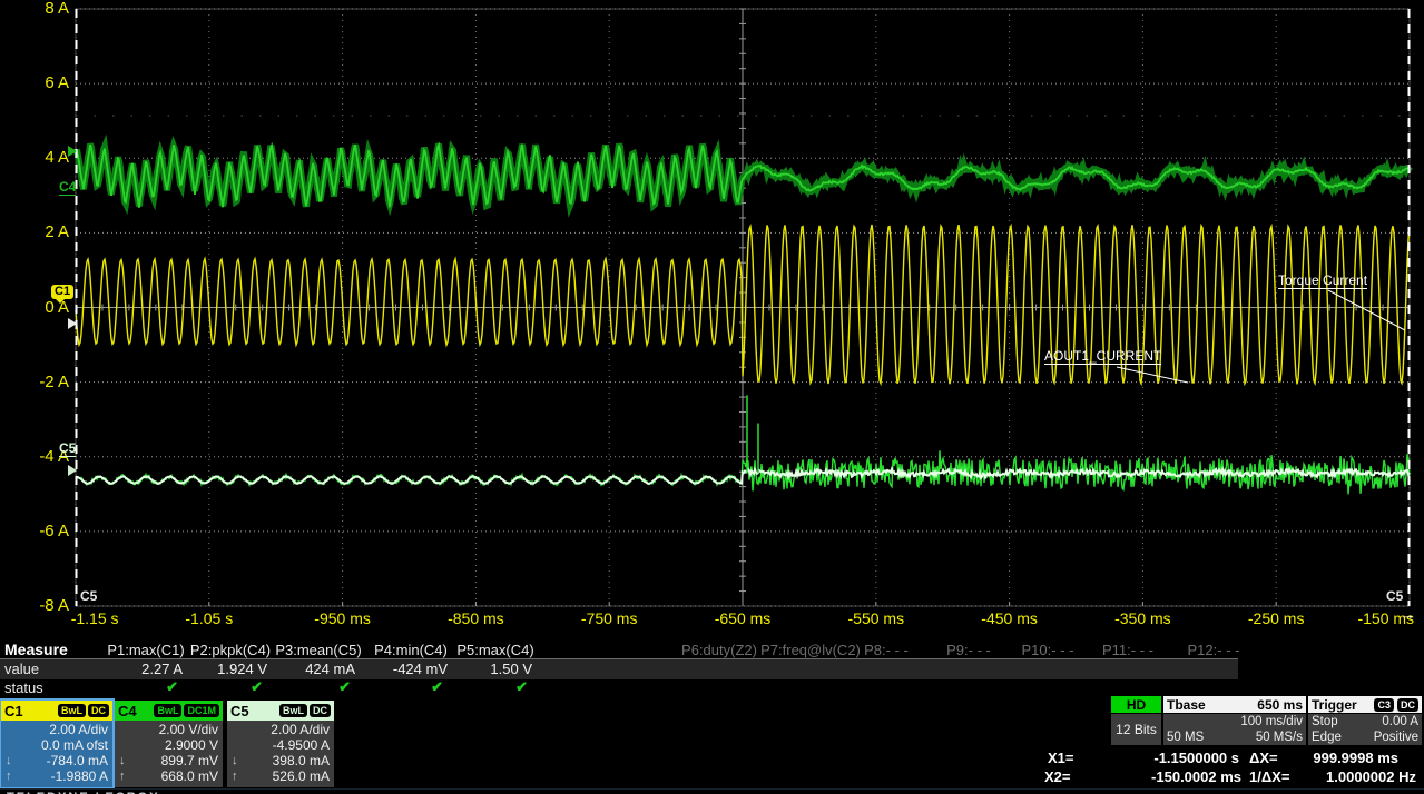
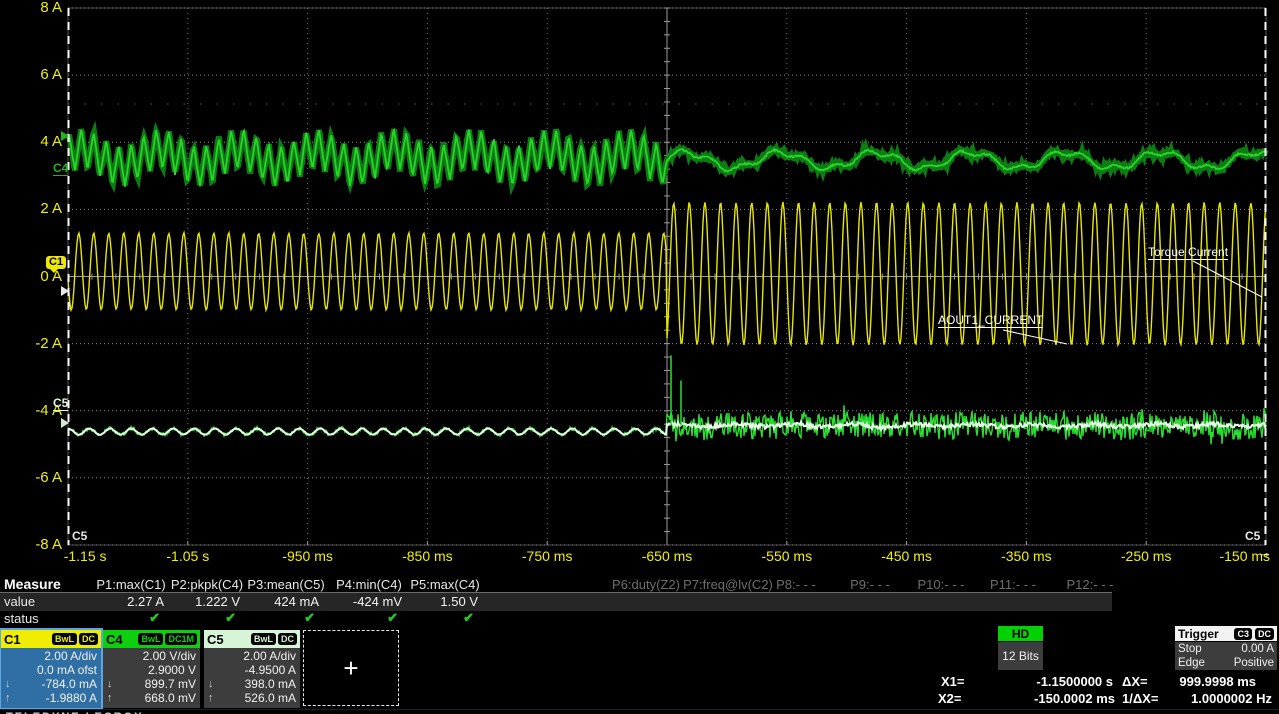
  8 A
  6 A
  4 A
  2 A
  -2 A
  -4 A
  -6 A
  -8 A
  -1.15 s
  -1.05 s
  -950 ms
  -850 ms
  -750 ms
  -650 ms
  -550 ms
  -450 ms
  -350 ms
  -250 ms
  -150 ms
  C4
  C1
  C5
  Torque Current
  AOUT1_CURRENT
  C5
  C5
  →
  Measure
  value
  status
  P1:max(C1)
  2.27 A
  ✔
  P2:pkpk(C4)
- 1.924 V
+ 1.222 V
  ✔
  P3:mean(C5)
  424 mA
  ✔
  P4:min(C4)
  -424 mV
  ✔
  P5:max(C4)
  1.50 V
  ✔
  P6:duty(Z2)
  P7:freq@lv(C2)
  P8:- - -
  P9:- - -
  P10:- - -
  P11:- - -
  P12:- - -
  C1
  BwL
  DC
  2.00 A/div
  0.0 mA ofst
  ↓
  -784.0 mA
  ↑
  -1.9880 A
  C4
  BwL
  DC1M
  2.00 V/div
  2.9000 V
  ↓
  899.7 mV
  ↑
  668.0 mV
  C5
  BwL
  DC
  2.00 A/div
  -4.9500 A
  ↓
  398.0 mA
  ↑
  526.0 mA
+ +
  HD
  12 Bits
- Tbase
- 650 ms
- 100 ms/div
- 50 MS
- 50 MS/s
  Trigger
  C3
  DC
  Stop
  0.00 A
  Edge
  Positive
  X1=
  -1.1500000 s
  ΔX=
  999.9998 ms
  X2=
  -150.0002 ms
  1/ΔX=
  1.0000002 Hz
